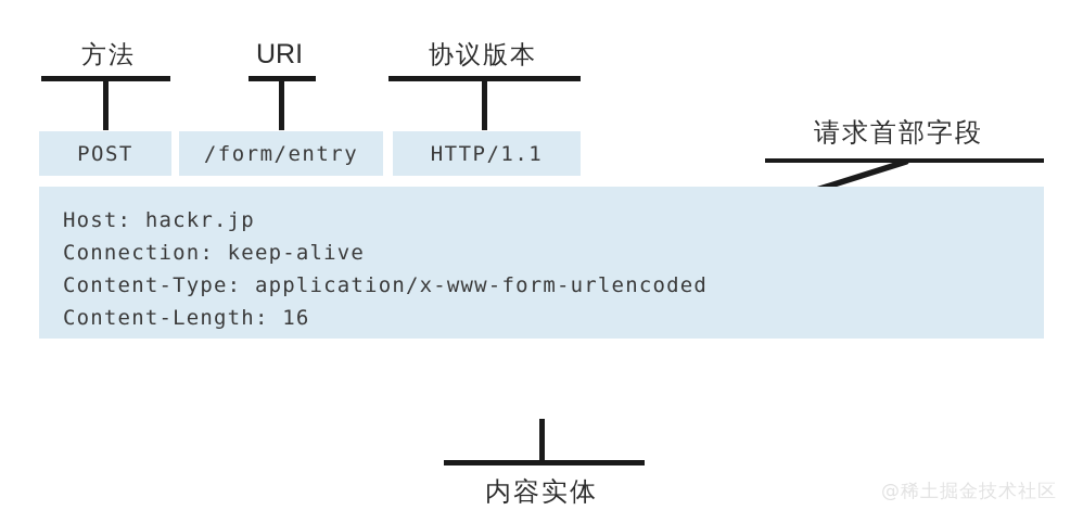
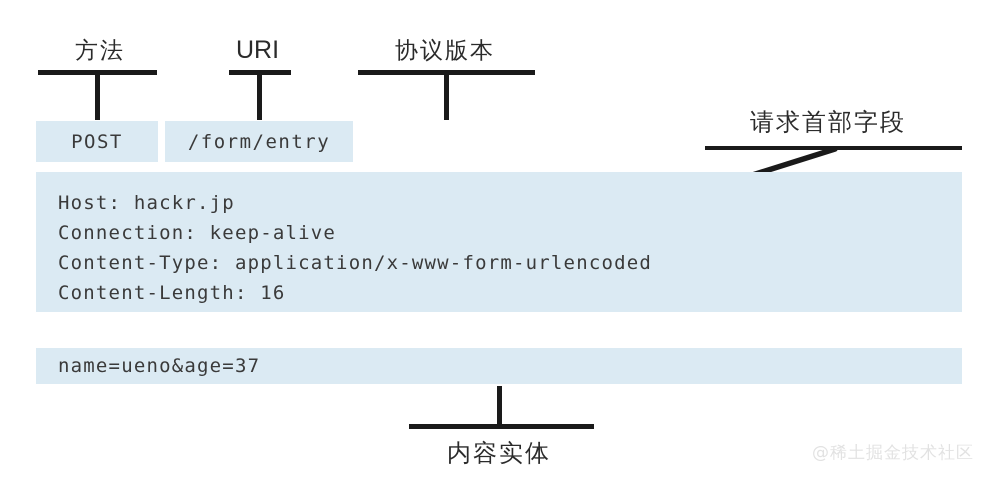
  方法
  URI
  协议版本
  POST
  /form/entry
- HTTP/1.1
  请求首部字段
  Host: hackr.jp
  Connection: keep-alive
  Content-Type: application/x-www-form-urlencoded
  Content-Length: 16
+ name=ueno&age=37
  内容实体
  @稀土掘金技术社区
